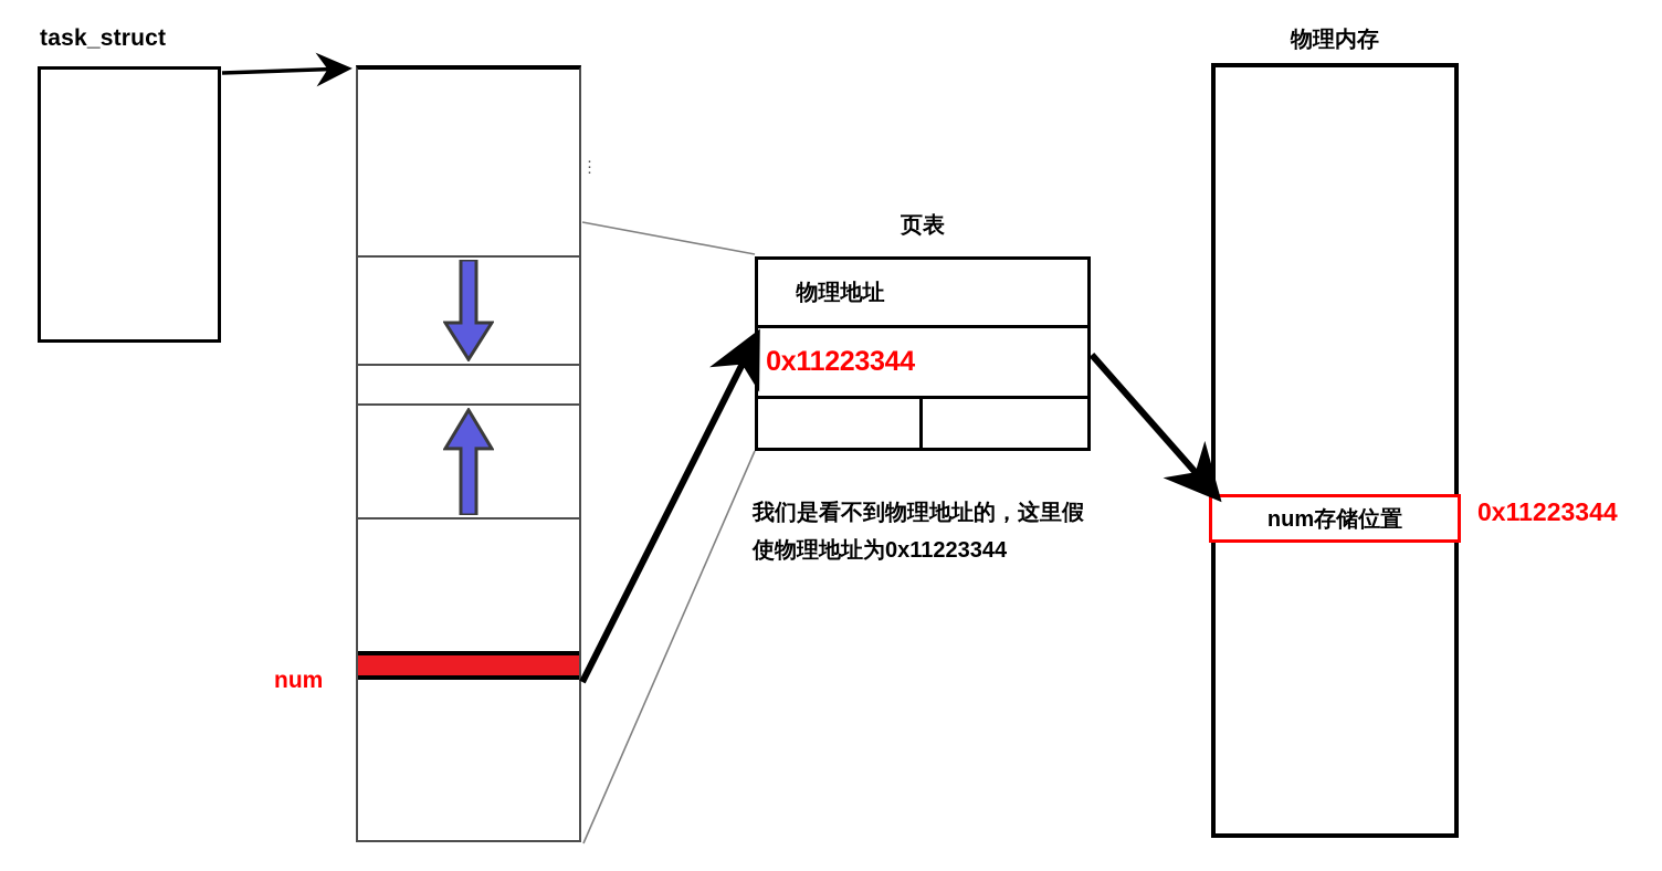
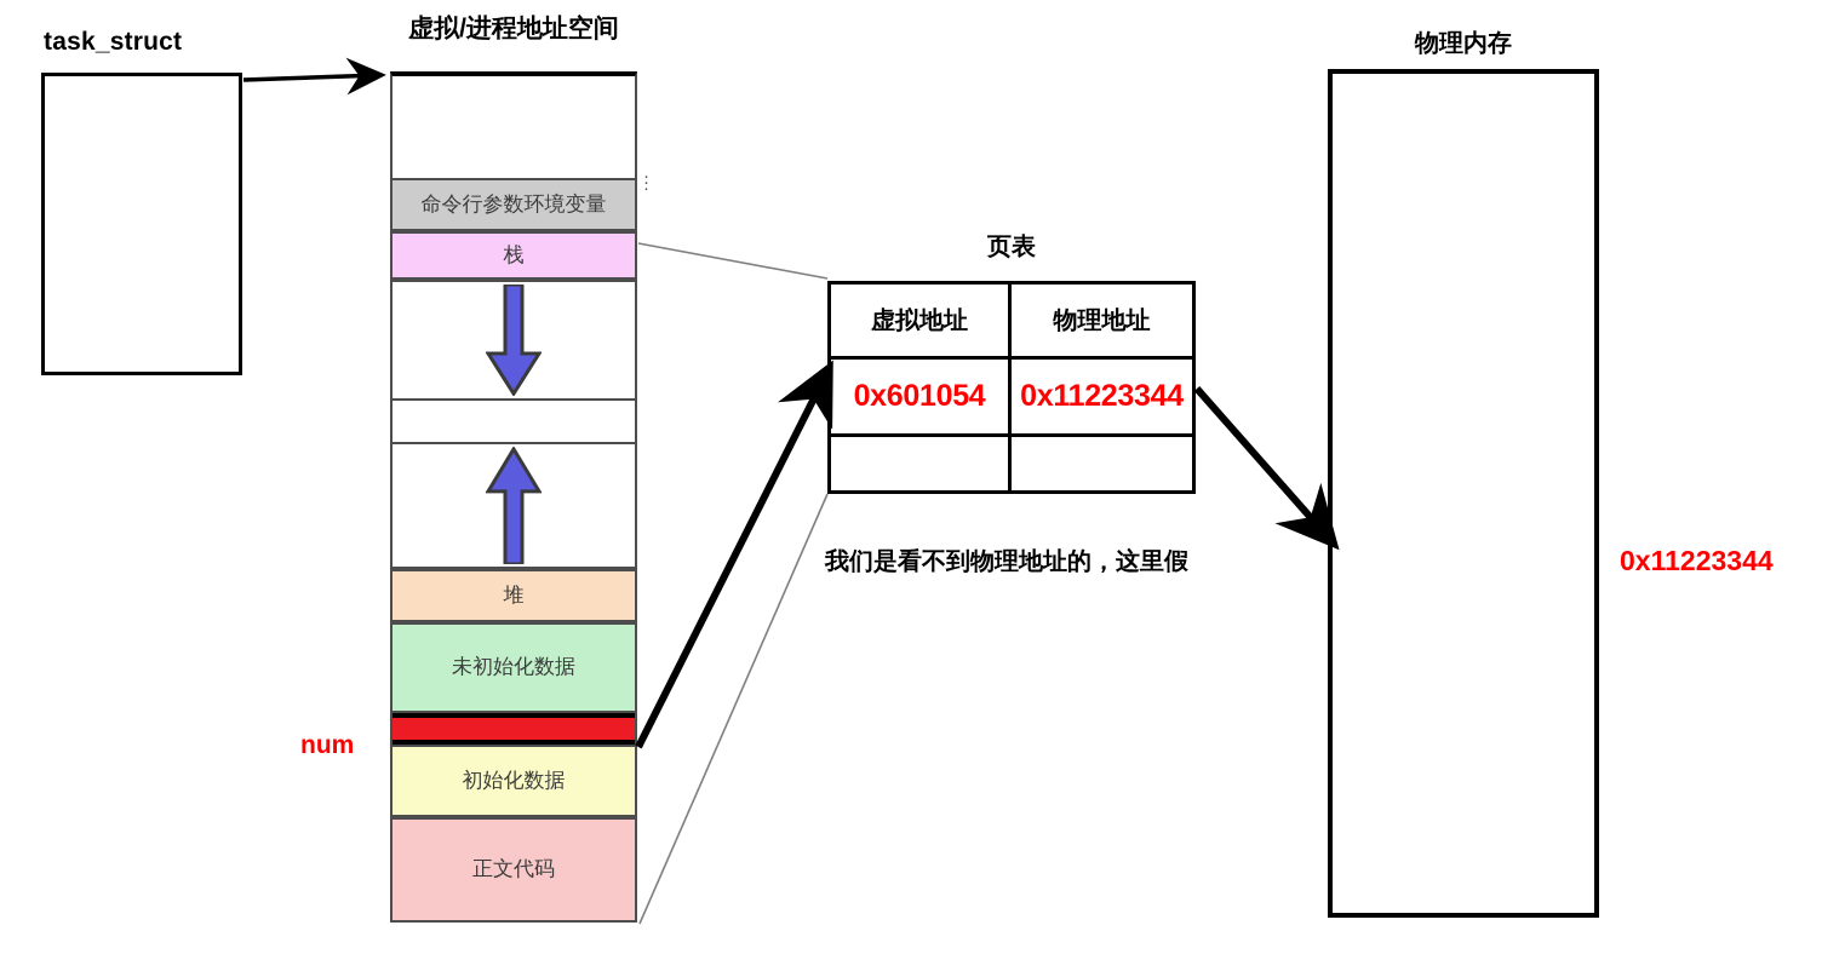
  task_struct
+ 虚拟/进程地址空间
  页表
  物理内存
+ 命令行参数环境变量
+ 栈
+ 堆
+ 未初始化数据
+ 初始化数据
+ 正文代码
  ·
  ·
  ·
  num
+ 虚拟地址
  物理地址
+ 0x601054
  0x11223344
  我们是看不到物理地址的，这里假
- 使物理地址为0x11223344
- num存储位置
  0x11223344
